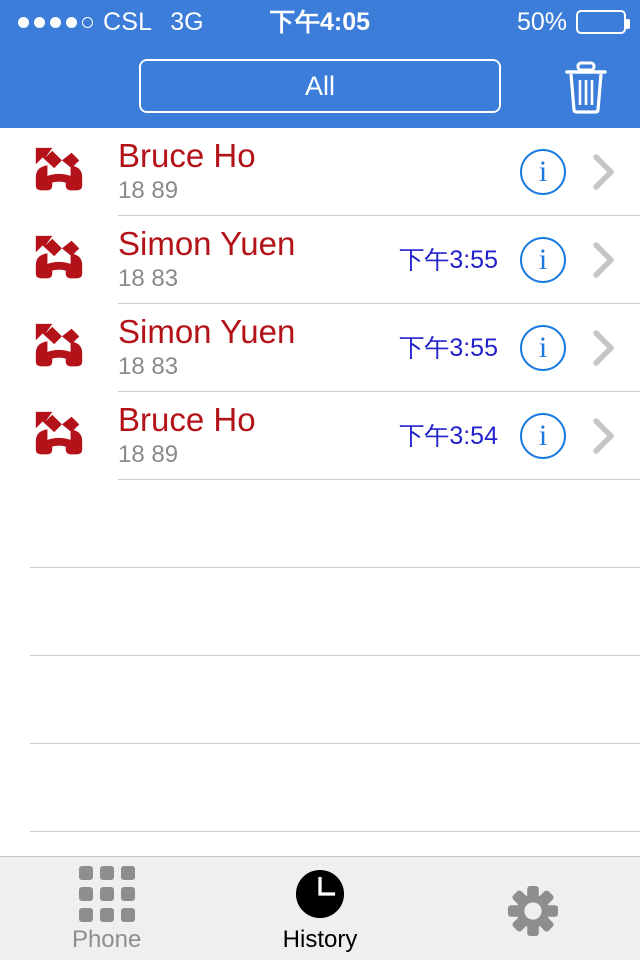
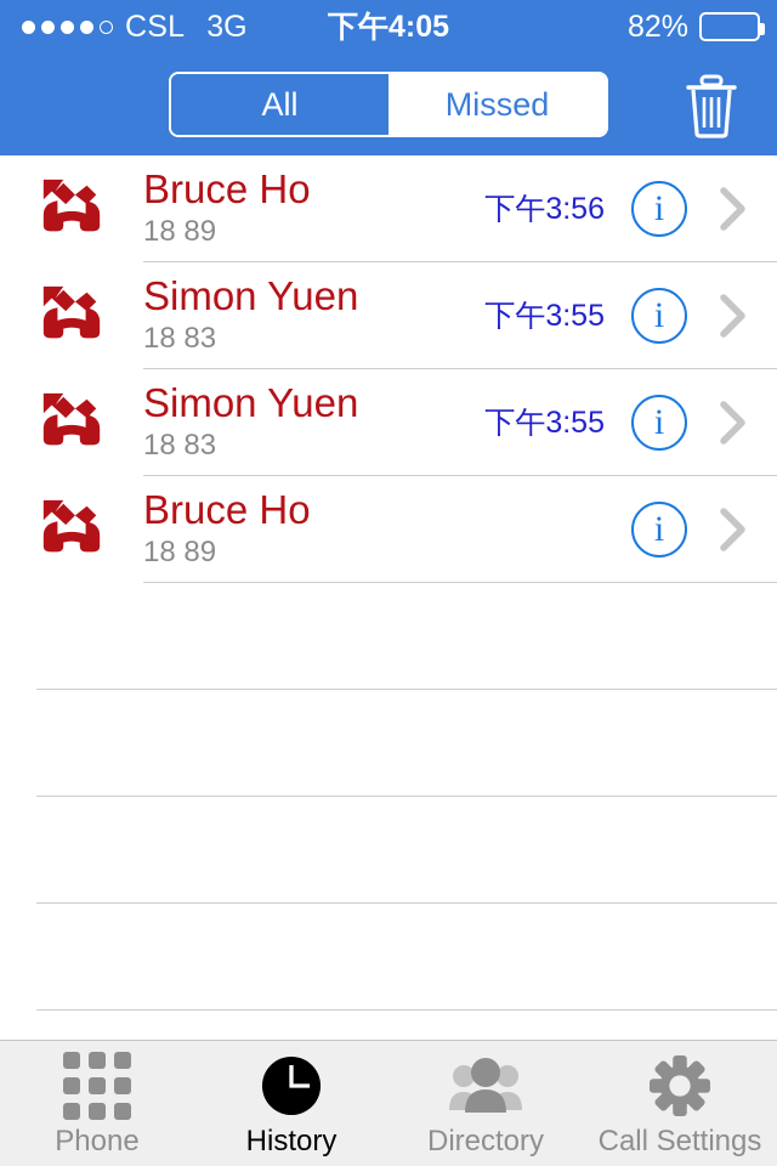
  CSL
  3G
  下午4:05
- 50%
+ 82%
  All
+ Missed
  Bruce Ho
  18 89
+ 下午3:56
  i
  Simon Yuen
  18 83
  下午3:55
  i
  Simon Yuen
  18 83
  下午3:55
  i
  Bruce Ho
  18 89
- 下午3:54
  i
  Phone
  History
+ Directory
+ Call Settings
